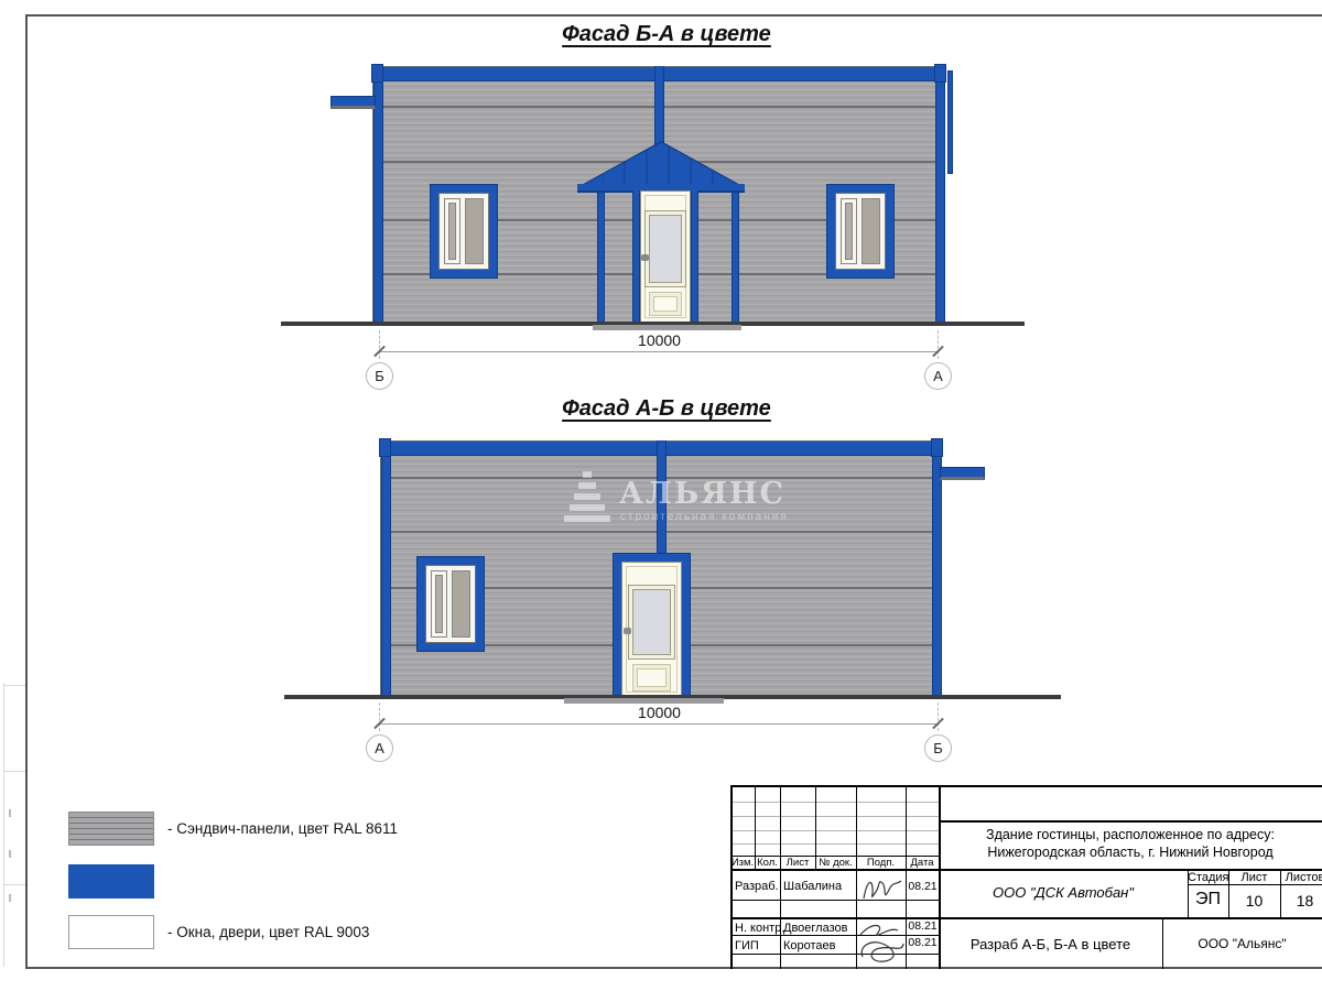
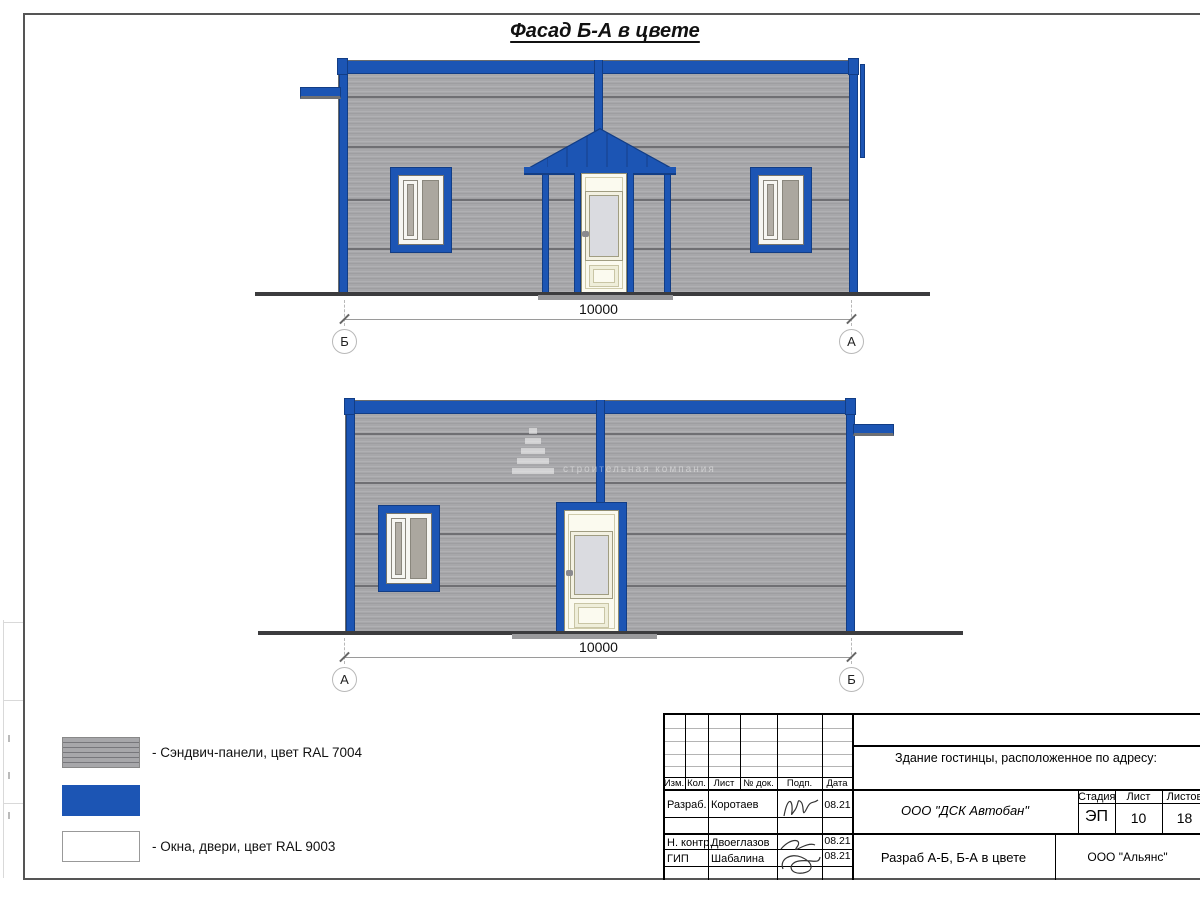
  Фасад Б-А в цвете
  10000
  Б
  А
- Фасад А-Б в цвете
- АЛЬЯНС
  строительная компания
  10000
  А
  Б
- - Сэндвич-панели, цвет RAL 8611
+ - Сэндвич-панели, цвет RAL 7004
  - Окна, двери, цвет RAL 9003
  Здание гостинцы, расположенное по адресу:
- Нижегородская область, г. Нижний Новгород
  Изм.
  Кол.
  Лист
  № док.
  Подп.
  Дата
  Разраб.
- Шабалина
+ Коротаев
  08.21
  Н. контр.
  Двоеглазов
  08.21
  ГИП
- Коротаев
+ Шабалина
  08.21
  ООО "ДСК Автобан"
  Стадия
  Лист
  Листов
  ЭП
  10
  18
  Разраб А-Б, Б-А в цвете
  ООО "Альянс"
